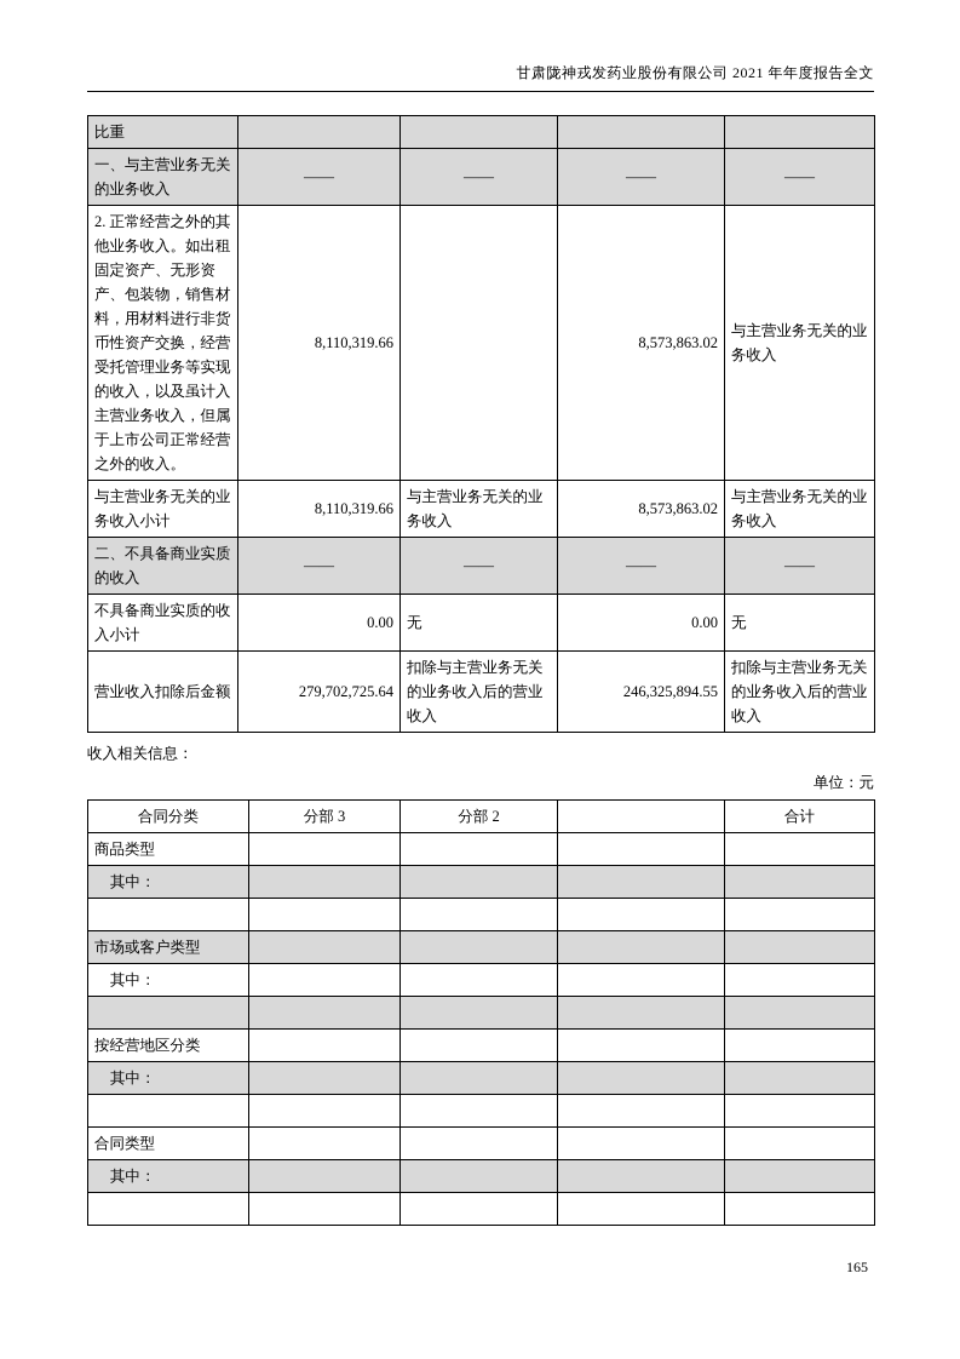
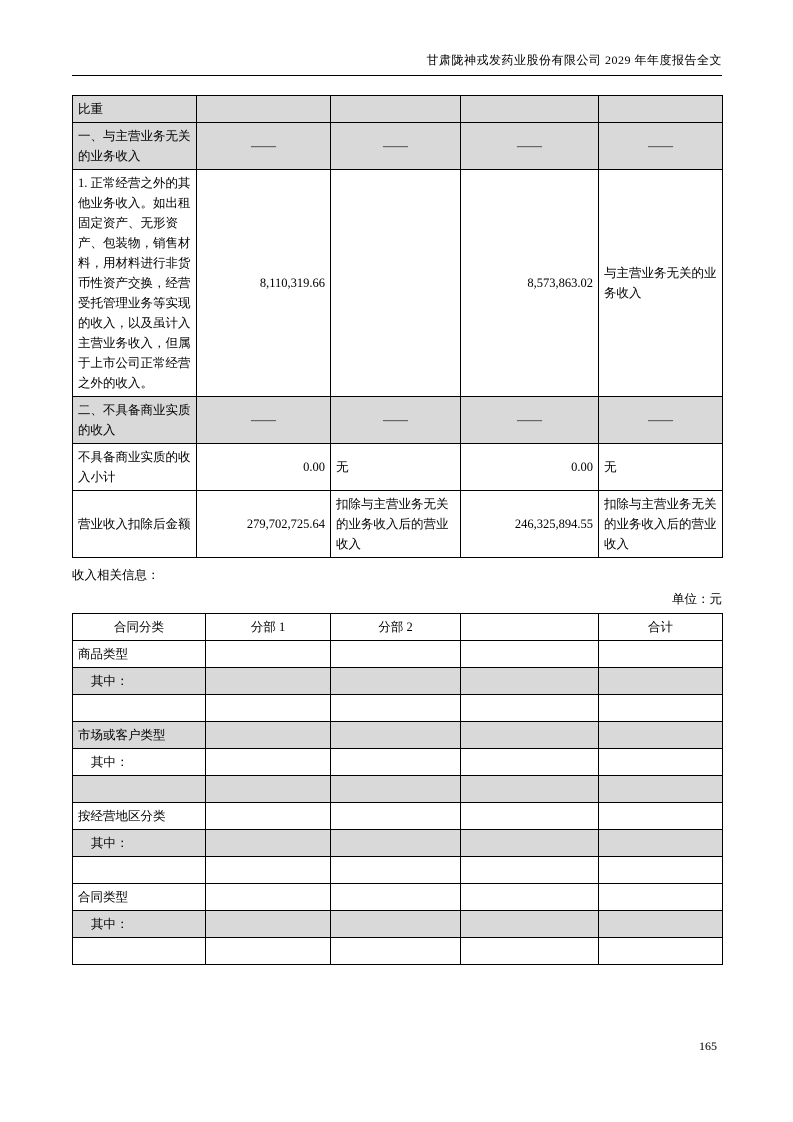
- 甘肃陇神戎发药业股份有限公司 2021 年年度报告全文
+ 甘肃陇神戎发药业股份有限公司 2029 年年度报告全文
  比重
  一、与主营业务无关的业务收入	——	——	——	——
- 2. 正常经营之外的其他业务收入。如出租固定资产、无形资产、包装物，销售材料，用材料进行非货币性资产交换，经营受托管理业务等实现的收入，以及虽计入主营业务收入，但属于上市公司正常经营之外的收入。	8,110,319.66		8,573,863.02	与主营业务无关的业务收入
+ 1. 正常经营之外的其他业务收入。如出租固定资产、无形资产、包装物，销售材料，用材料进行非货币性资产交换，经营受托管理业务等实现的收入，以及虽计入主营业务收入，但属于上市公司正常经营之外的收入。	8,110,319.66		8,573,863.02	与主营业务无关的业务收入
- 与主营业务无关的业务收入小计	8,110,319.66	与主营业务无关的业务收入	8,573,863.02	与主营业务无关的业务收入
  二、不具备商业实质的收入	——	——	——	——
  不具备商业实质的收入小计	0.00	无	0.00	无
  营业收入扣除后金额	279,702,725.64	扣除与主营业务无关的业务收入后的营业收入	246,325,894.55	扣除与主营业务无关的业务收入后的营业收入
  收入相关信息：
  单位：元
- 合同分类	分部 3	分部 2		合计
+ 合同分类	分部 1	分部 2		合计
  商品类型
  其中：
  市场或客户类型
  其中：
  按经营地区分类
  其中：
  合同类型
  其中：
  165
